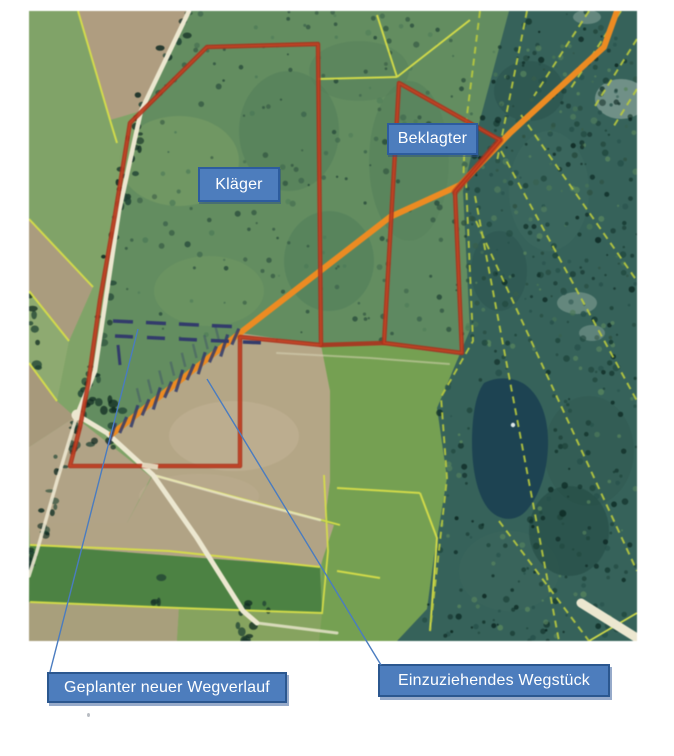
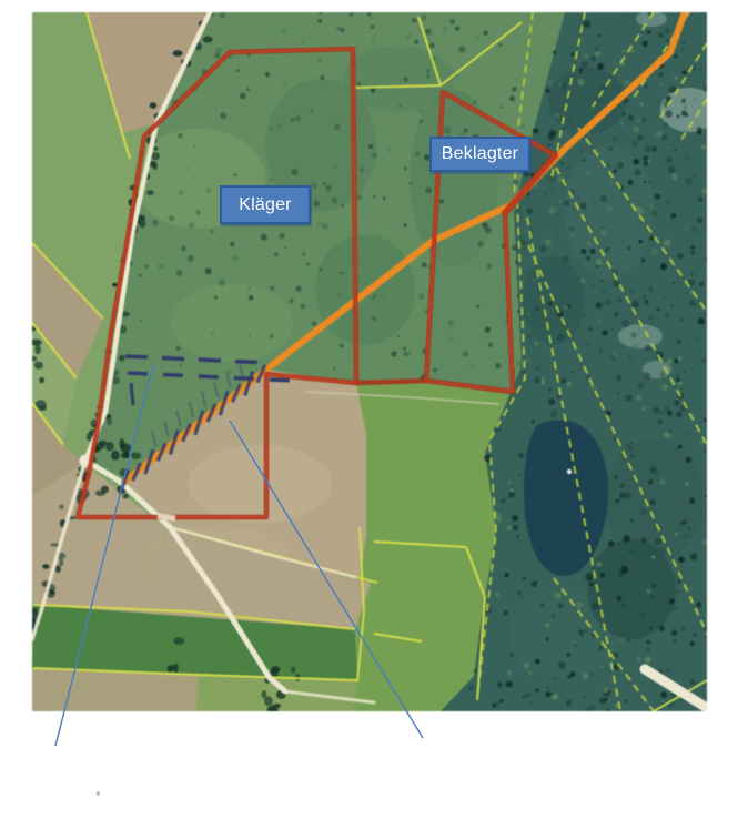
  Kläger
  Beklagter
- Geplanter neuer Wegverlauf
- Einzuziehendes Wegstück
